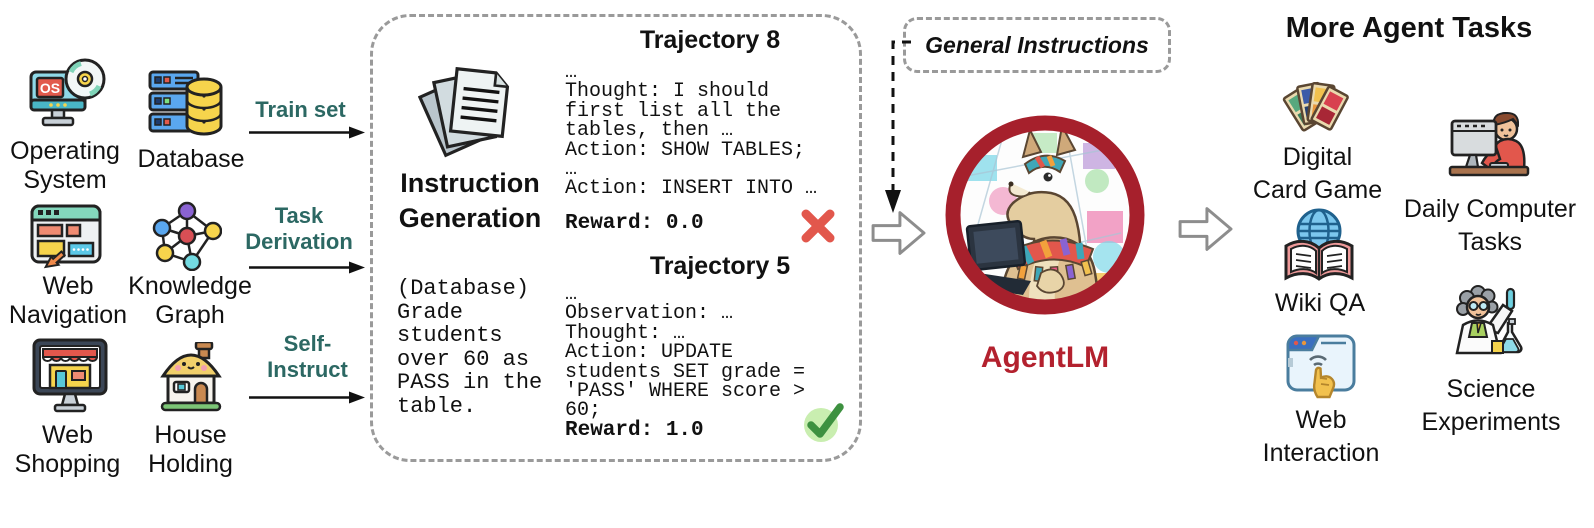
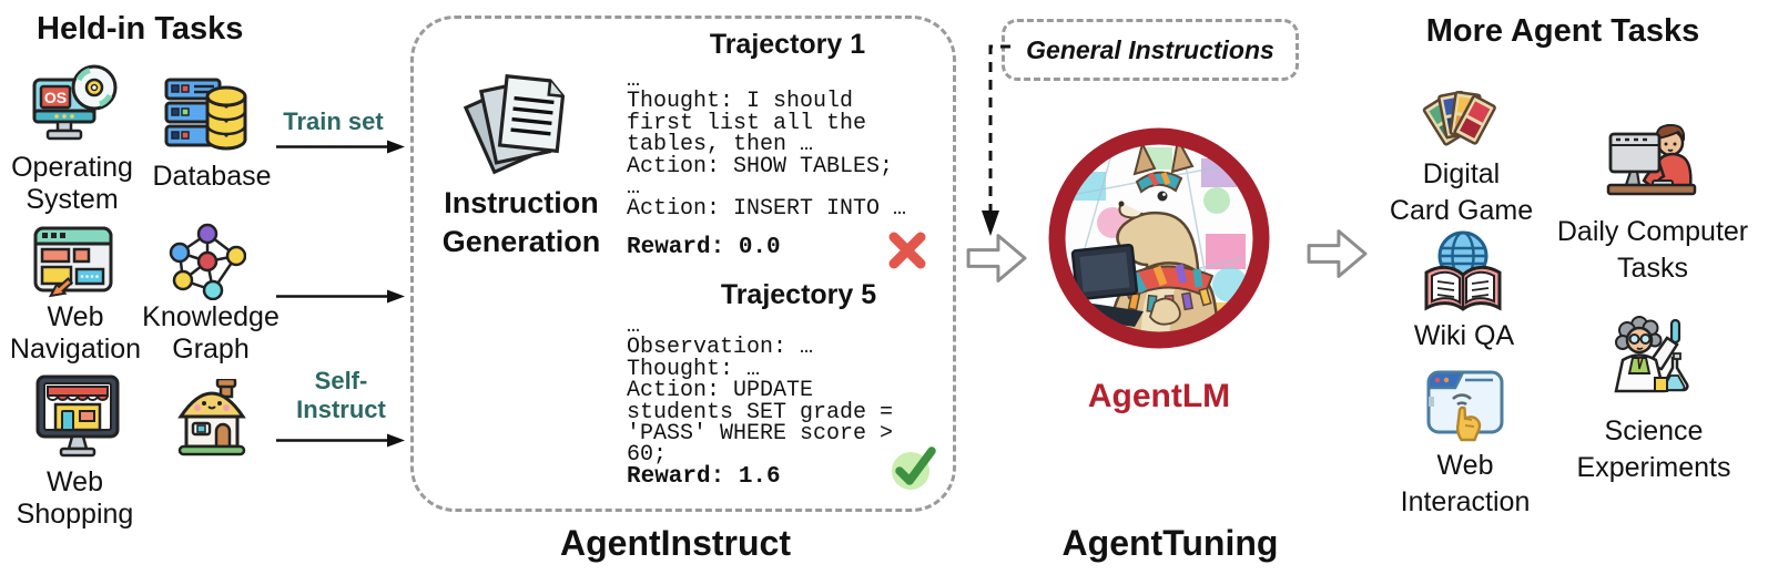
+ Held-in Tasks
  OS
  Operating
  System
  Database
  Web
  Navigation
  Knowledge
  Graph
  Web
  Shopping
- House
- Holding
  Train set
- Task
- Derivation
  Self-
  Instruct
  Instruction
  Generation
- (Database)
- Grade students
- over 60 as
- PASS in the
- table.
- Trajectory 8
+ Trajectory 1
  …
  Thought: I should
  first list all the
  tables, then …
  Action: SHOW TABLES;
  …
  Action: INSERT INTO …
  Reward: 0.0
  Trajectory 5
  …
  Observation: …
  Thought: …
  Action: UPDATE
  students SET grade =
  'PASS' WHERE score >
  60;
- Reward: 1.0
+ Reward: 1.6
+ AgentInstruct
  General Instructions
  AgentLM
+ AgentTuning
  More Agent Tasks
  Digital
  Card Game
  Daily Computer
  Tasks
  Wiki QA
  Science
  Experiments
  Web
  Interaction
